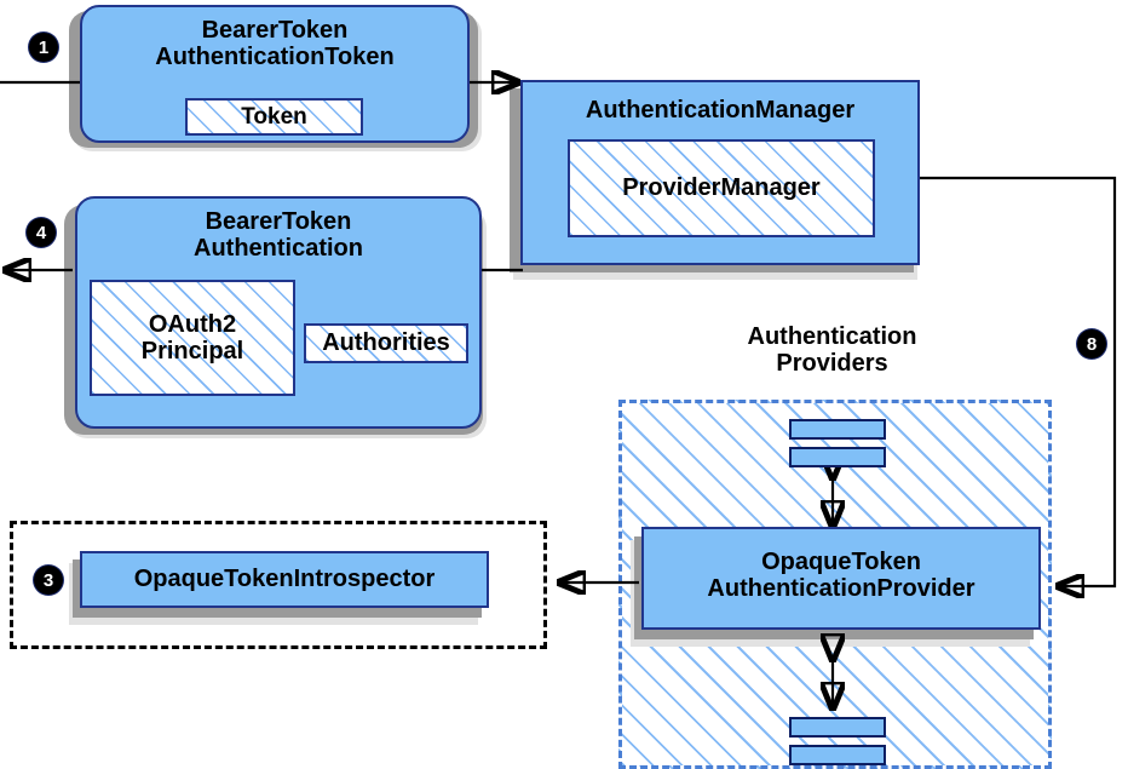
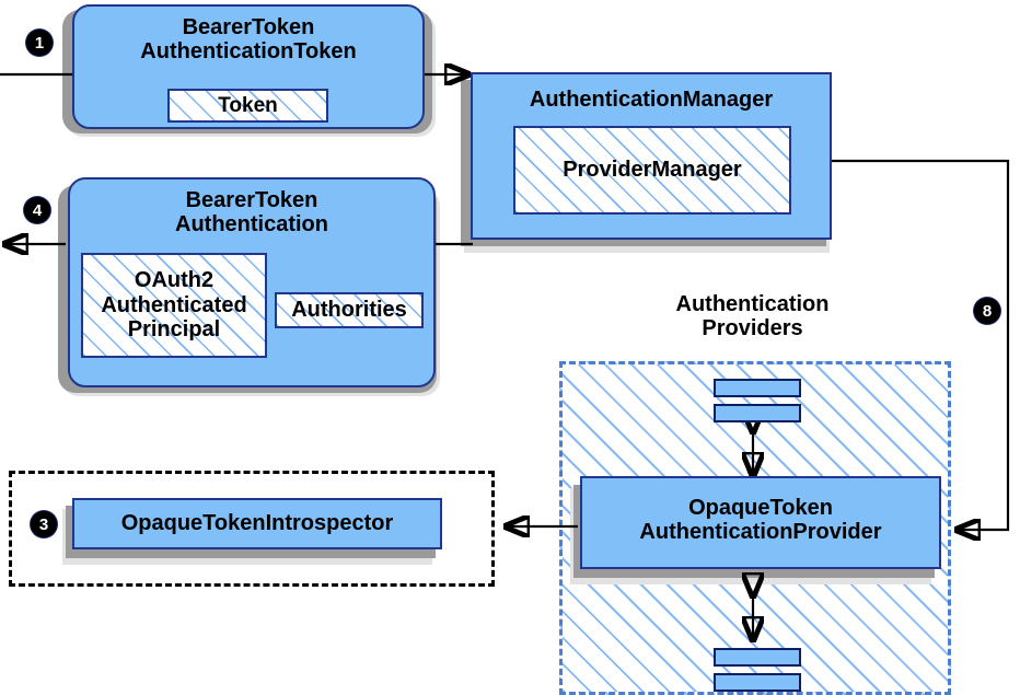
  BearerToken
  AuthenticationToken
  Token
  1
  AuthenticationManager
  ProviderManager
  BearerToken
  Authentication
  OAuth2
+ Authenticated
  Principal
  Authorities
  4
  Authentication
  Providers
  OpaqueToken
  AuthenticationProvider
  8
  OpaqueTokenIntrospector
  3
